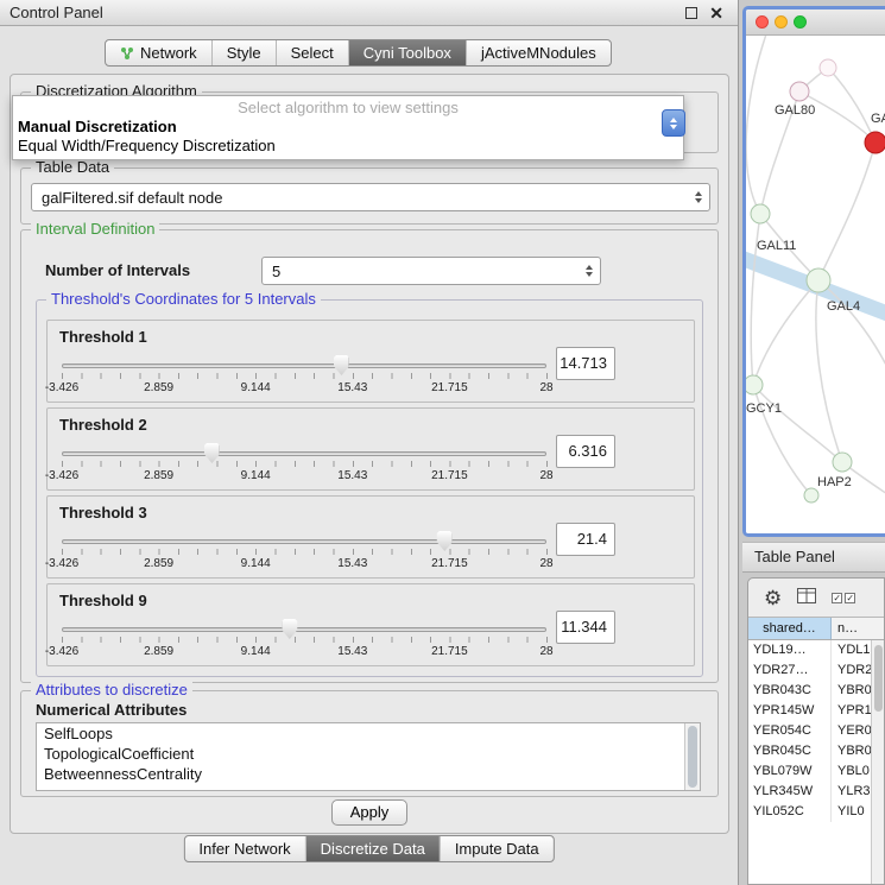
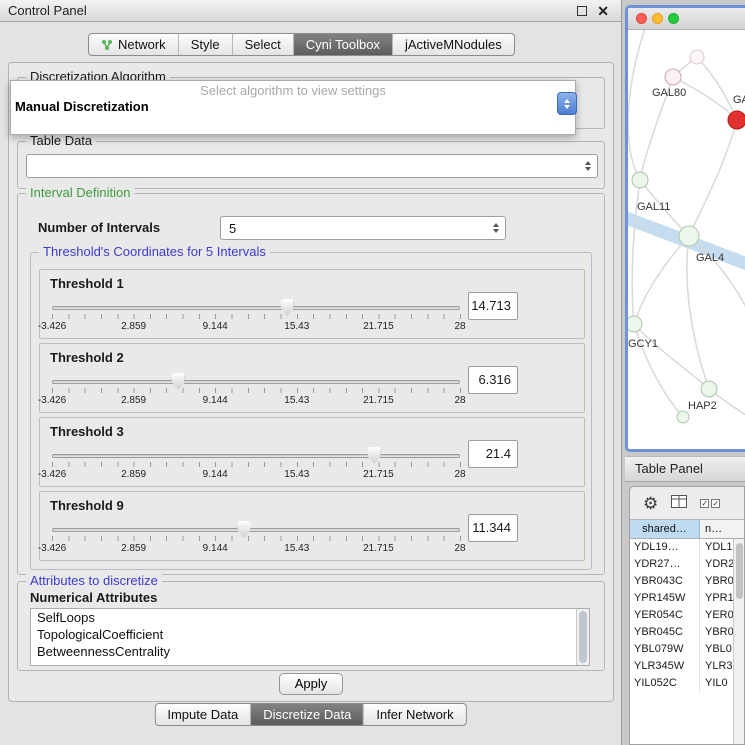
  Control Panel
  ✕
  Network
  Style
  Select
  Cyni Toolbox
  jActiveMNodules
  Discretization Algorithm
  Table Data
- galFiltered.sif default node
  Interval Definition
  Number of Intervals
  5
  Threshold's Coordinates for 5 Intervals
  Threshold 1
  -3.426
  2.859
  9.144
  15.43
  21.715
  28
  14.713
  Threshold 2
  -3.426
  2.859
  9.144
  15.43
  21.715
  28
  6.316
  Threshold 3
  -3.426
  2.859
  9.144
  15.43
  21.715
  28
  21.4
  Threshold 9
  -3.426
  2.859
  9.144
  15.43
  21.715
  28
  11.344
  Attributes to discretize
  Numerical Attributes
  SelfLoops
  TopologicalCoefficient
  BetweennessCentrality
  Apply
- Infer Network
+ Impute Data
  Discretize Data
- Impute Data
+ Infer Network
  Select algorithm to view settings
  Manual Discretization
- Equal Width/Frequency Discretization
  GAL80
  GAL11
  GAL4
  GCY1
  HAP2
  Table Panel
  ⚙
  ✓
  ✓
  shared…
  n…
  YDL19…
  YDL1
  YDR27…
  YDR2
  YBR043C
  YBR0
  YPR145W
  YPR1
  YER054C
  YER0
  YBR045C
  YBR0
  YBL079W
  YBL0
  YLR345W
  YLR3
  YIL052C
  YIL0
